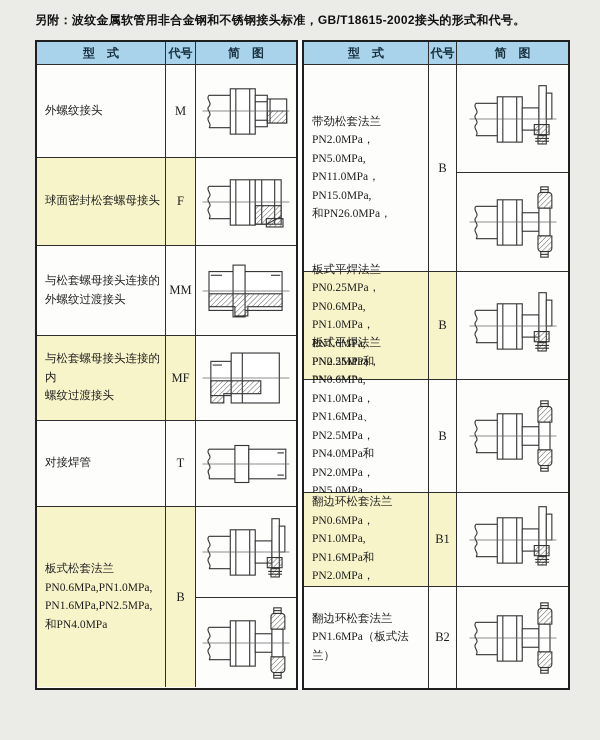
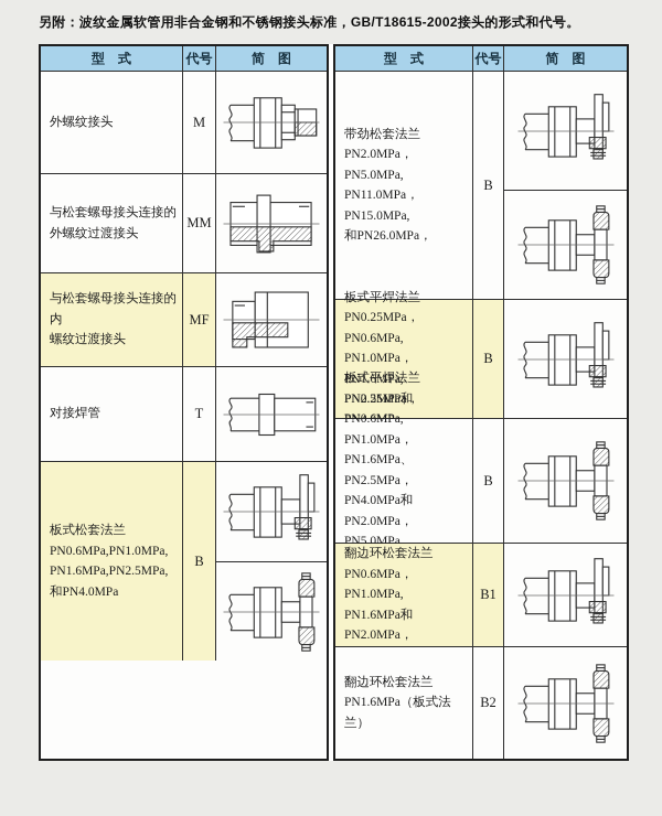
  另附：波纹金属软管用非合金钢和不锈钢接头标准，GB/T18615-2002接头的形式和代号。
  型 式
  代号
  简 图
  外螺纹接头
  M
- 球面密封松套螺母接头
- F
  与松套螺母接头连接的
  外螺纹过渡接头
  MM
  与松套螺母接头连接的内
  螺纹过渡接头
  MF
  对接焊管
  T
  板式松套法兰
  PN0.6MPa,PN1.0MPa,
  PN1.6MPa,PN2.5MPa,
  和PN4.0MPa
  B
  型 式
  代号
  简 图
  带劲松套法兰
  PN2.0MPa，PN5.0MPa,
  PN11.0MPa，PN15.0MPa,
  和PN26.0MPa，
  B
  板式平焊法兰
  PN0.25MPa，PN0.6MPa,
  PN1.0MPa，PN1.6MPa,
  B
  板式平焊法兰
  PN0.25MPa，PN0.6MPa,
  PN1.0MPa，PN1.6MPa、
  PN2.5MPa，PN4.0MPa和
  PN2.0MPa，PN5.0MPa,
  B
  翻边环松套法兰
  PN0.6MPa，PN1.0MPa,
  PN1.6MPa和PN2.0MPa，
  B1
  翻边环松套法兰
  PN1.6MPa（板式法兰）
  B2
